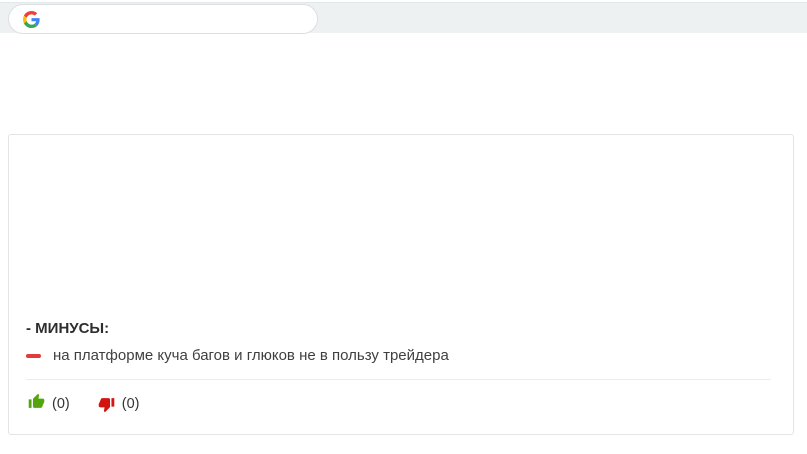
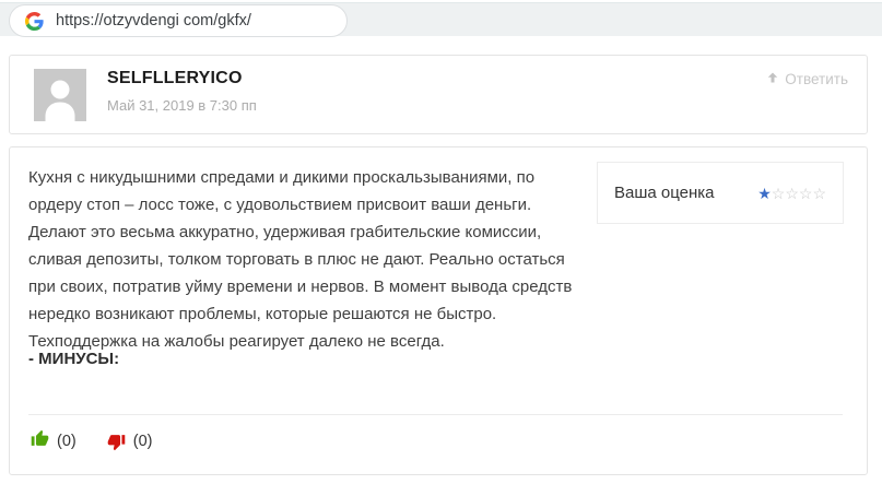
+ https://otzyvdengi com/gkfx/
+ SELFLLERYICO
+ Май 31, 2019 в 7:30 пп
+ Ответить
+ Кухня с никудышними спредами и дикими проскальзываниями, по ордеру стоп – лосс тоже, с удовольствием присвоит ваши деньги. Делают это весьма аккуратно, удерживая грабительские комиссии, сливая депозиты, толком торговать в плюс не дают. Реально остаться при своих, потратив уйму времени и нервов. В момент вывода средств нередко возникают проблемы, которые решаются не быстро. Техподдержка на жалобы реагирует далеко не всегда.
+ Ваша оценка
+ ★☆☆☆☆
  - МИНУСЫ:
- на платформе куча багов и глюков не в пользу трейдера
  (0)
  (0)
